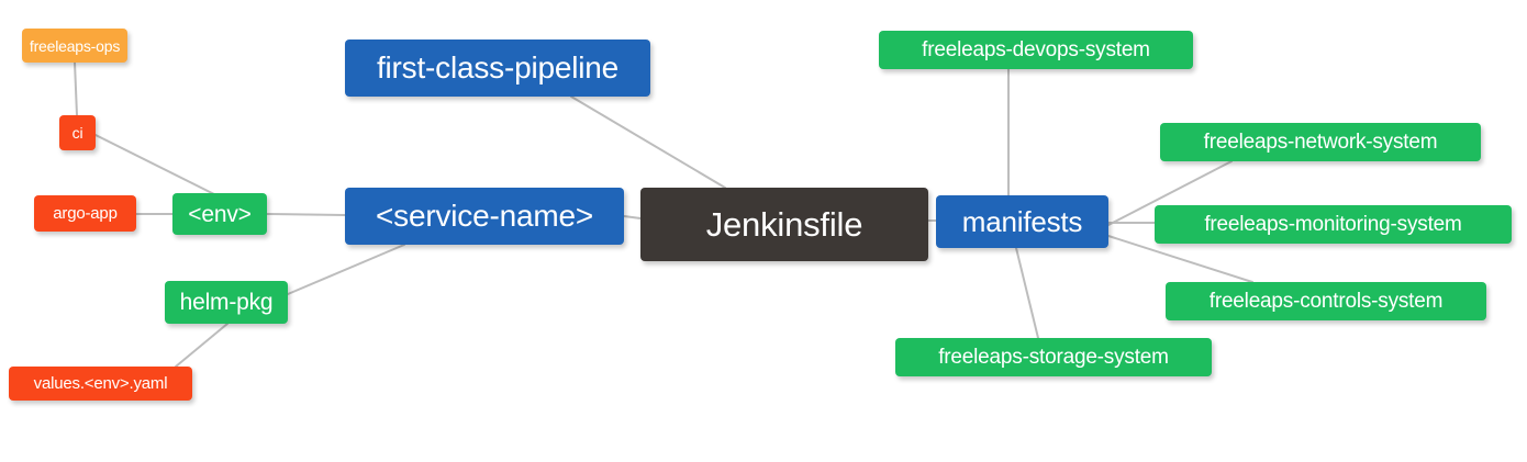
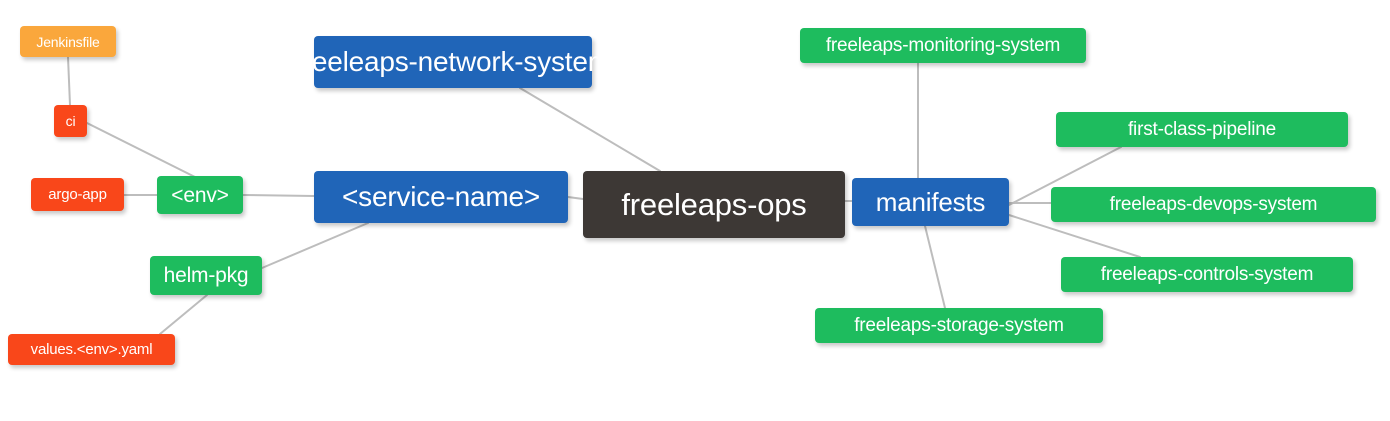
- freeleaps-ops
+ Jenkinsfile
  ci
  argo-app
  <env>
  helm-pkg
  values.<env>.yaml
  <service-name>
- first-class-pipeline
+ freeleaps-network-system
- Jenkinsfile
+ freeleaps-ops
  manifests
- freeleaps-devops-system
+ freeleaps-monitoring-system
- freeleaps-network-system
+ first-class-pipeline
- freeleaps-monitoring-system
+ freeleaps-devops-system
  freeleaps-controls-system
  freeleaps-storage-system
